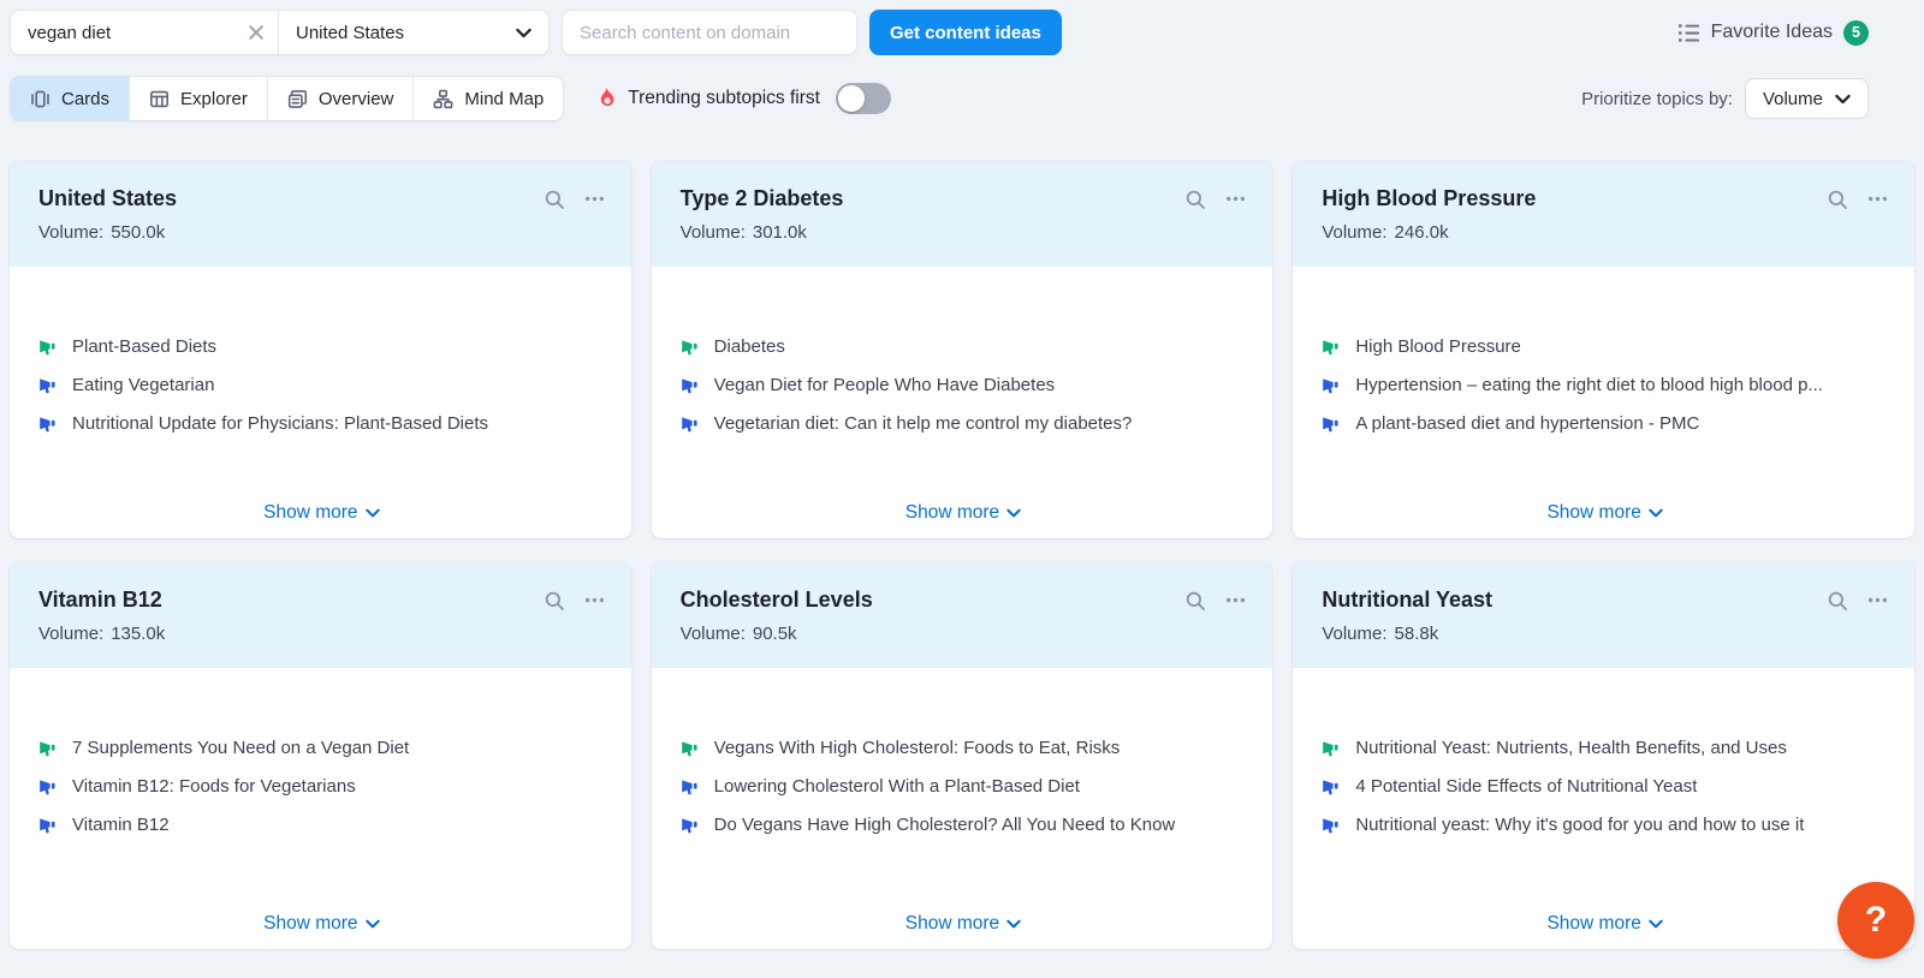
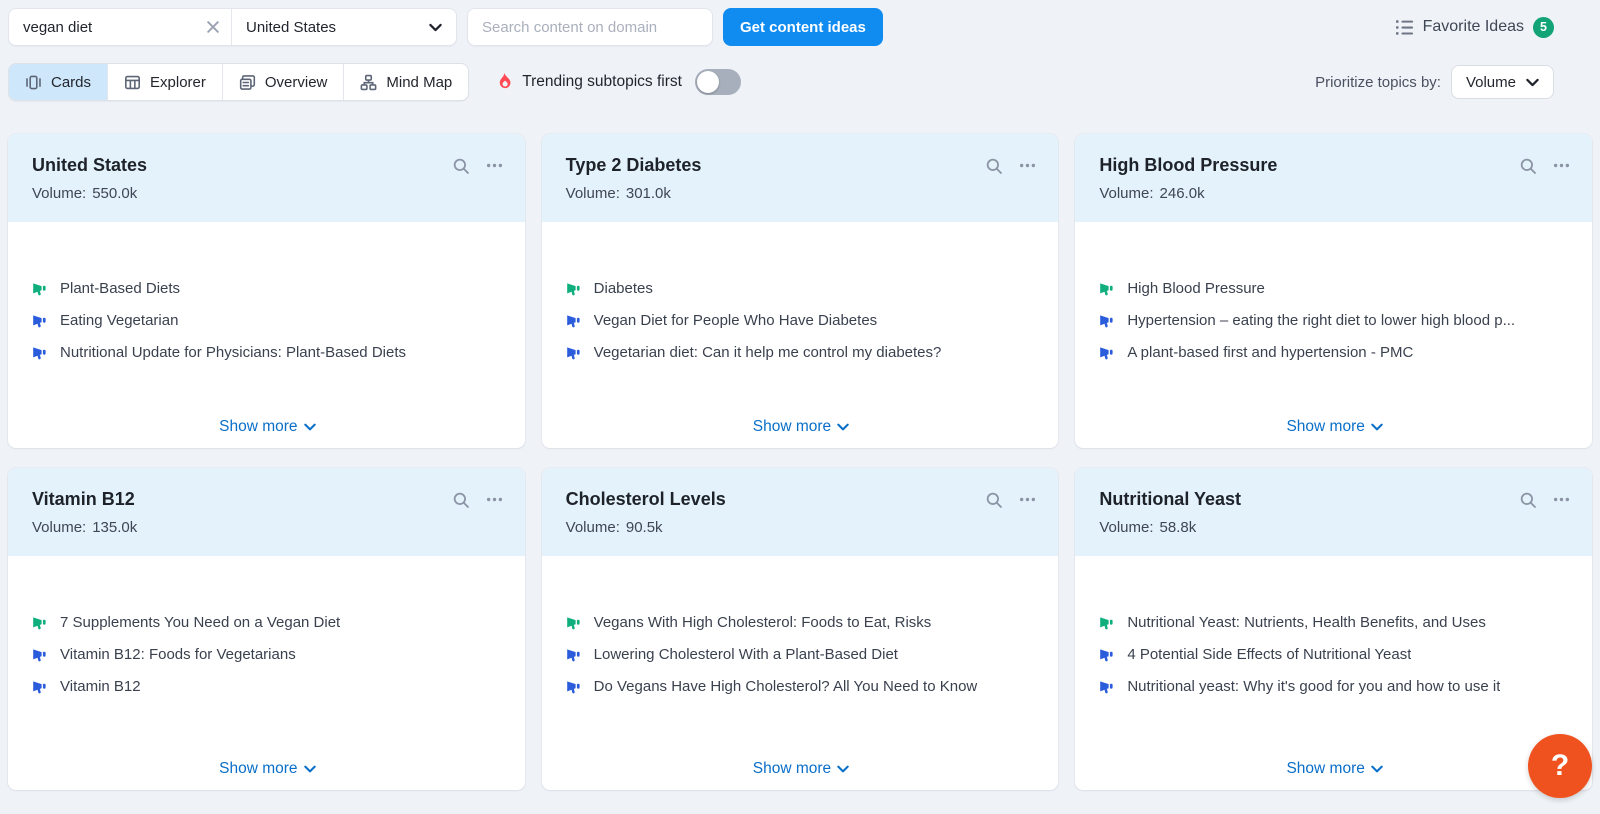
  vegan diet
  United States
  Search content on domain
  Get content ideas
  Favorite Ideas
  5
  Cards
  Explorer
  Overview
  Mind Map
  Trending subtopics first
  Prioritize topics by:
  Volume
  United States
  Volume: 550.0k
  Plant-Based Diets
  Eating Vegetarian
  Nutritional Update for Physicians: Plant-Based Diets
  Show more
  Type 2 Diabetes
  Volume: 301.0k
  Diabetes
  Vegan Diet for People Who Have Diabetes
  Vegetarian diet: Can it help me control my diabetes?
  Show more
  High Blood Pressure
  Volume: 246.0k
  High Blood Pressure
- Hypertension – eating the right diet to blood high blood p...
+ Hypertension – eating the right diet to lower high blood p...
- A plant-based diet and hypertension - PMC
+ A plant-based first and hypertension - PMC
  Show more
  Vitamin B12
  Volume: 135.0k
  7 Supplements You Need on a Vegan Diet
  Vitamin B12: Foods for Vegetarians
  Vitamin B12
  Show more
  Cholesterol Levels
  Volume: 90.5k
  Vegans With High Cholesterol: Foods to Eat, Risks
  Lowering Cholesterol With a Plant-Based Diet
  Do Vegans Have High Cholesterol? All You Need to Know
  Show more
  Nutritional Yeast
  Volume: 58.8k
  Nutritional Yeast: Nutrients, Health Benefits, and Uses
  4 Potential Side Effects of Nutritional Yeast
  Nutritional yeast: Why it's good for you and how to use it
  Show more
  ?
